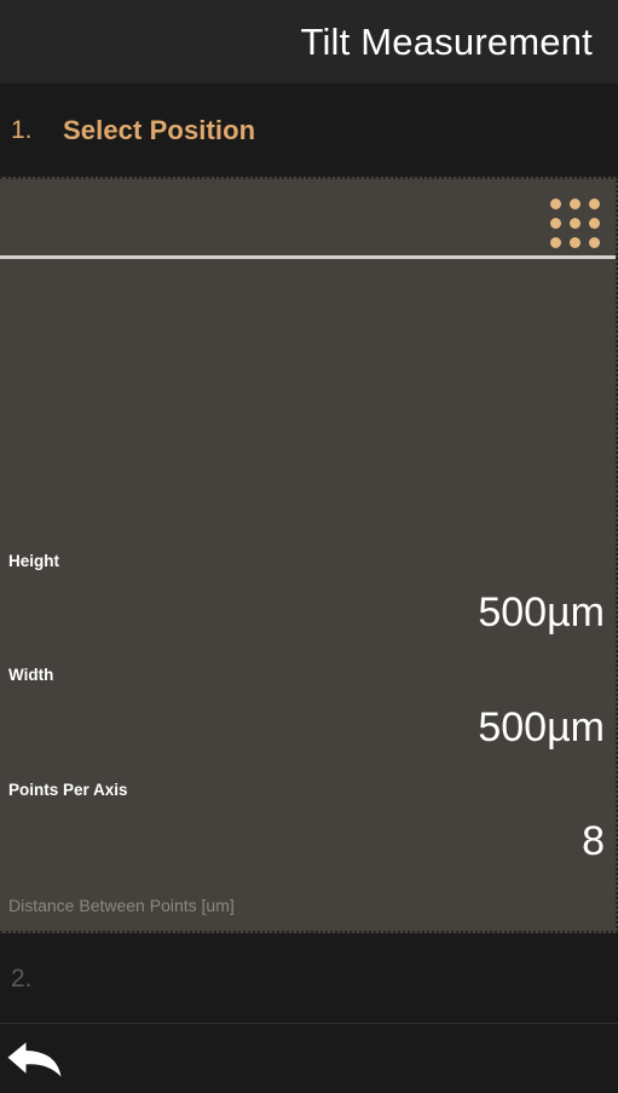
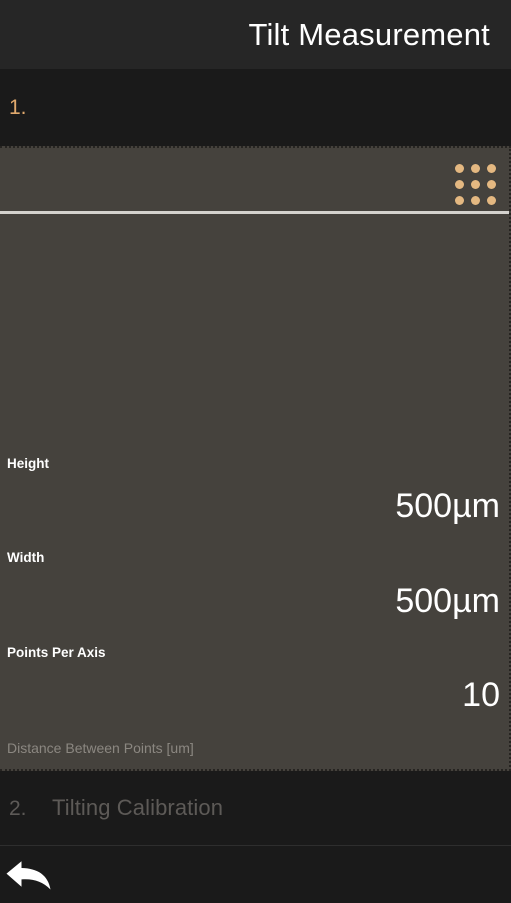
  Tilt Measurement
  1.
- Select Position
  Height
  500µm
  Width
  500µm
  Points Per Axis
- 8
+ 10
  Distance Between Points [um]
  2.
+ Tilting Calibration
